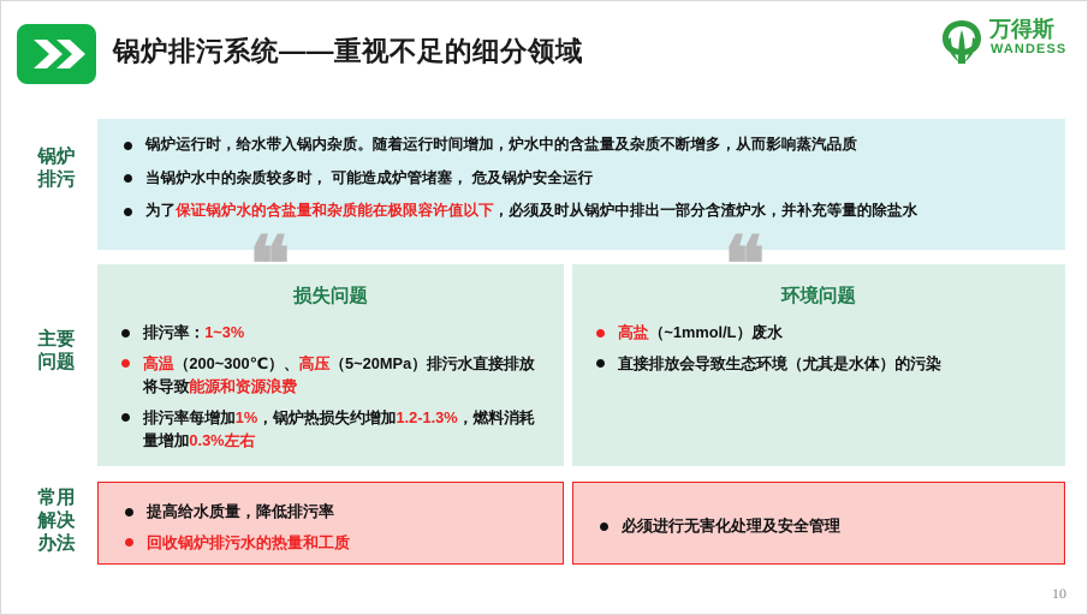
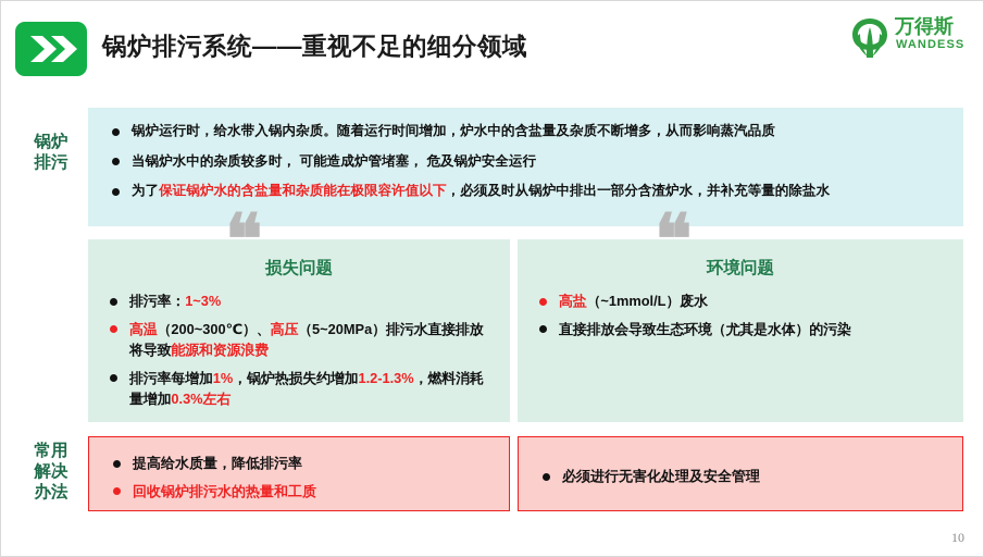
  锅炉排污系统——重视不足的细分领域
  万得斯
  WANDESS
  锅炉
  排污
- 主要
- 问题
  常用
  解决
  办法
  锅炉运行时，给水带入锅内杂质。随着运行时间增加，炉水中的含盐量及杂质不断增多，从而影响蒸汽品质
  当锅炉水中的杂质较多时， 可能造成炉管堵塞， 危及锅炉安全运行
  为了保证锅炉水的含盐量和杂质能在极限容许值以下，必须及时从锅炉中排出一部分含渣炉水，并补充等量的除盐水
  ❝
  ❝
  损失问题
  排污率：1~3%
  高温（200~300℃）、高压（5~20MPa）排污水直接排放将导致能源和资源浪费
  排污率每增加1%，锅炉热损失约增加1.2-1.3%，燃料消耗量增加0.3%左右
  环境问题
  高盐（~1mmol/L）废水
  直接排放会导致生态环境（尤其是水体）的污染
  提高给水质量，降低排污率
  回收锅炉排污水的热量和工质
  必须进行无害化处理及安全管理
  10
